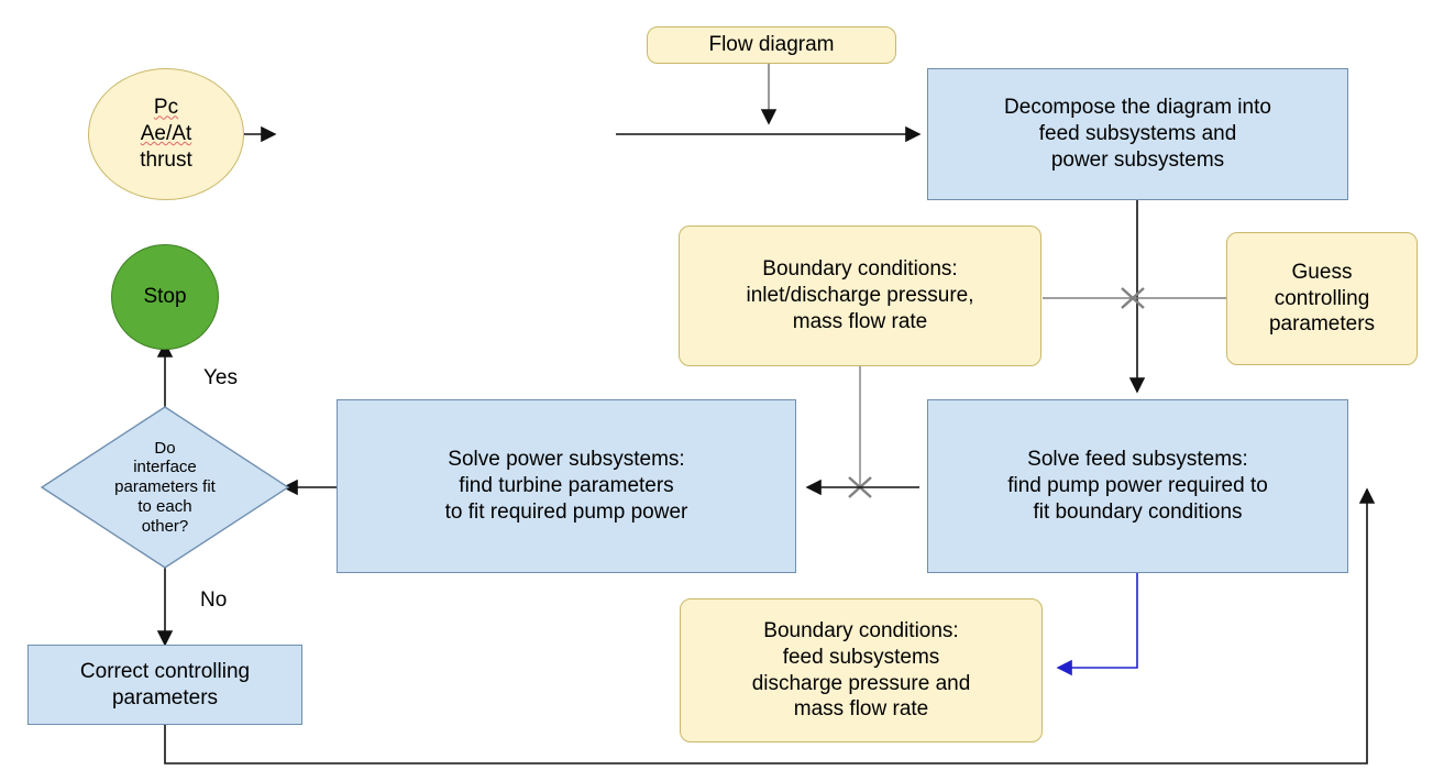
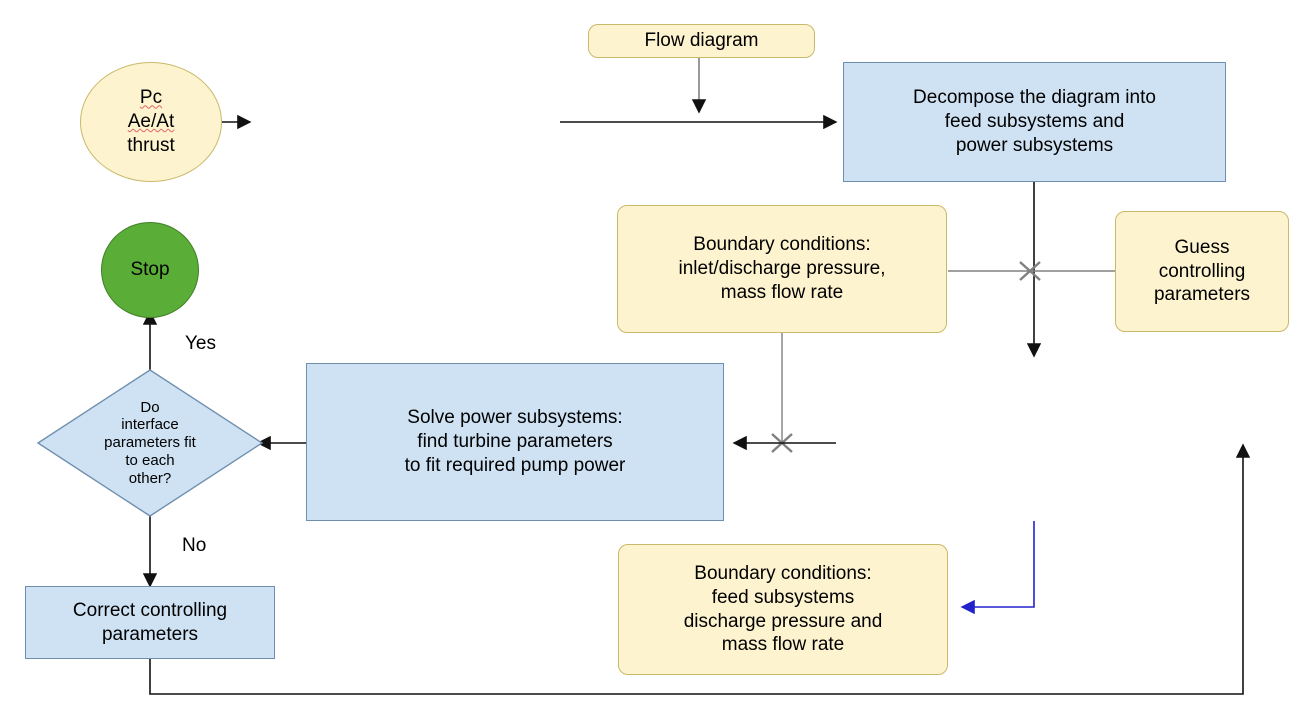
  Pc
  Ae/At
  thrust
  Flow diagram
  Decompose the diagram into
  feed subsystems and
  power subsystems
  Boundary conditions:
  inlet/discharge pressure,
  mass flow rate
  Guess
  controlling
  parameters
  Stop
  Do
  interface
  parameters fit
  to each
  other?
  Solve power subsystems:
  find turbine parameters
  to fit required pump power
- Solve feed subsystems:
- find pump power required to
- fit boundary conditions
  Correct controlling
  parameters
  Boundary conditions:
  feed subsystems
  discharge pressure and
  mass flow rate
  Yes
  No
